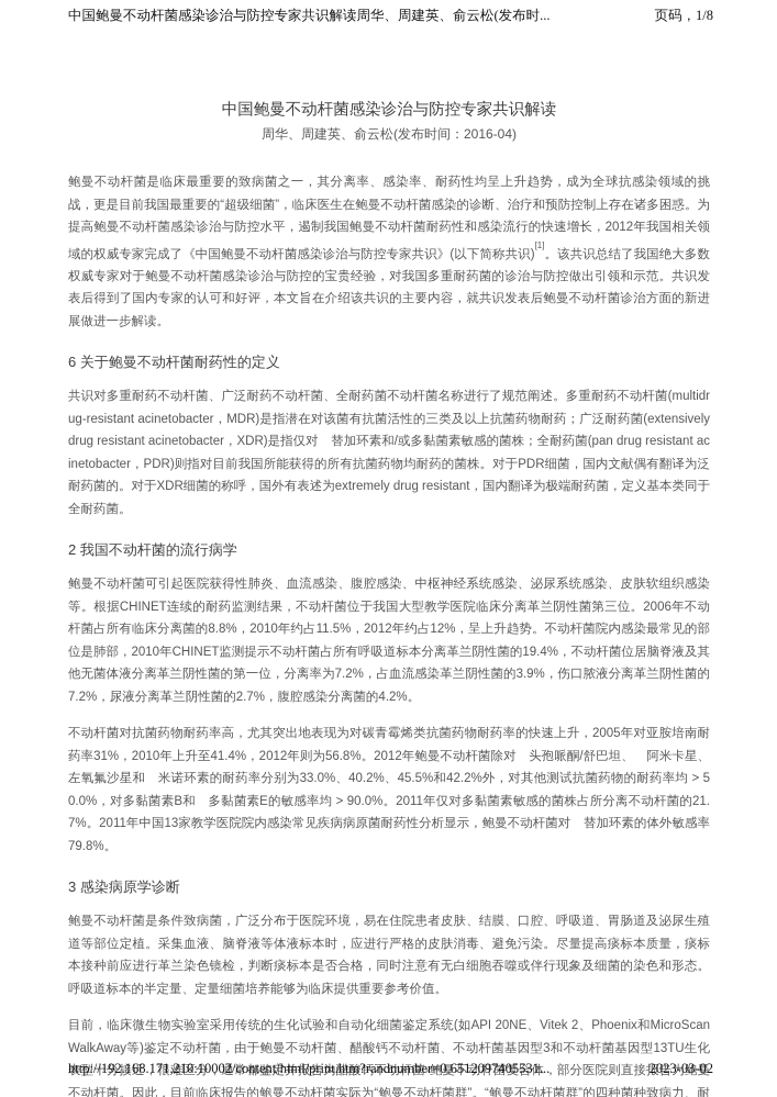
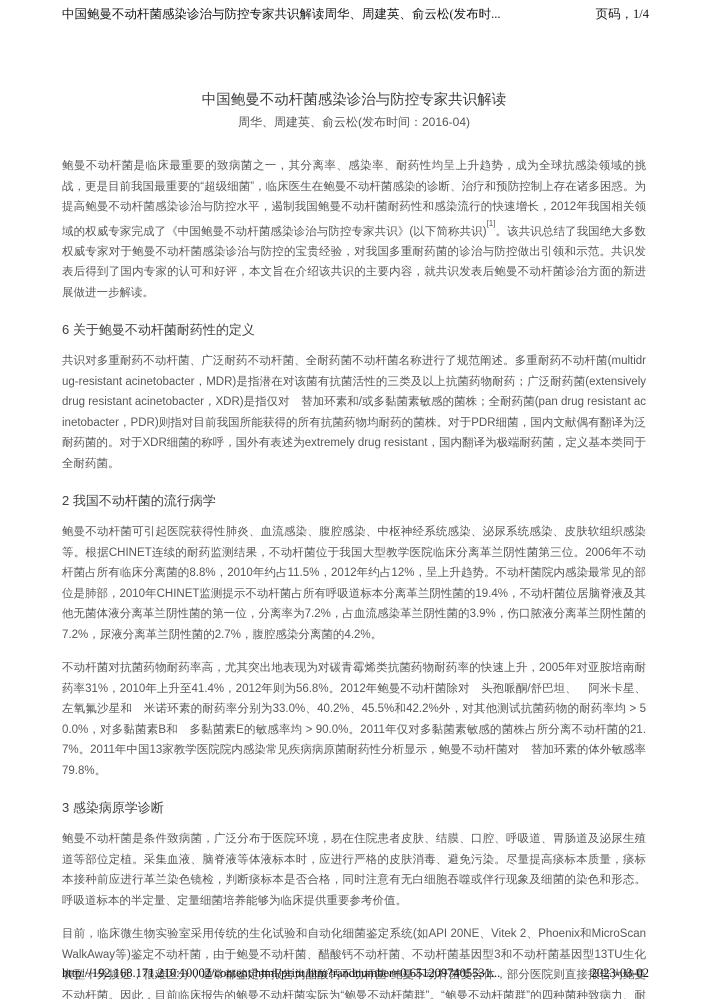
  中国鲍曼不动杆菌感染诊治与防控专家共识解读周华、周建英、俞云松(发布时...
- 页码，1/8
+ 页码，1/4
  中国鲍曼不动杆菌感染诊治与防控专家共识解读
  周华、周建英、俞云松(发布时间：2016-04)
  鲍曼不动杆菌是临床最重要的致病菌之一，其分离率、感染率、耐药性均呈上升趋势，成为全球抗感染领域的挑战，更是目前我国最重要的“超级细菌”，临床医生在鲍曼不动杆菌感染的诊断、治疗和预防控制上存在诸多困惑。为提高鲍曼不动杆菌感染诊治与防控水平，遏制我国鲍曼不动杆菌耐药性和感染流行的快速增长，2012年我国相关领域的权威专家完成了《中国鲍曼不动杆菌感染诊治与防控专家共识》(以下简称共识)[1]。该共识总结了我国绝大多数权威专家对于鲍曼不动杆菌感染诊治与防控的宝贵经验，对我国多重耐药菌的诊治与防控做出引领和示范。共识发表后得到了国内专家的认可和好评，本文旨在介绍该共识的主要内容，就共识发表后鲍曼不动杆菌诊治方面的新进展做进一步解读。
  6 关于鲍曼不动杆菌耐药性的定义
  共识对多重耐药不动杆菌、广泛耐药不动杆菌、全耐药菌不动杆菌名称进行了规范阐述。多重耐药不动杆菌(multidrug-resistant acinetobacter，MDR)是指潜在对该菌有抗菌活性的三类及以上抗菌药物耐药；广泛耐药菌(extensively drug resistant acinetobacter，XDR)是指仅对 替加环素和/或多黏菌素敏感的菌株；全耐药菌(pan drug resistant acinetobacter，PDR)则指对目前我国所能获得的所有抗菌药物均耐药的菌株。对于PDR细菌，国内文献偶有翻译为泛耐药菌的。对于XDR细菌的称呼，国外有表述为extremely drug resistant，国内翻译为极端耐药菌，定义基本类同于全耐药菌。
  2 我国不动杆菌的流行病学
  鲍曼不动杆菌可引起医院获得性肺炎、血流感染、腹腔感染、中枢神经系统感染、泌尿系统感染、皮肤软组织感染等。根据CHINET连续的耐药监测结果，不动杆菌位于我国大型教学医院临床分离革兰阴性菌第三位。2006年不动杆菌占所有临床分离菌的8.8%，2010年约占11.5%，2012年约占12%，呈上升趋势。不动杆菌院内感染最常见的部位是肺部，2010年CHINET监测提示不动杆菌占所有呼吸道标本分离革兰阴性菌的19.4%，不动杆菌位居脑脊液及其他无菌体液分离革兰阴性菌的第一位，分离率为7.2%，占血流感染革兰阴性菌的3.9%，伤口脓液分离革兰阴性菌的7.2%，尿液分离革兰阴性菌的2.7%，腹腔感染分离菌的4.2%。
  不动杆菌对抗菌药物耐药率高，尤其突出地表现为对碳青霉烯类抗菌药物耐药率的快速上升，2005年对亚胺培南耐药率31%，2010年上升至41.4%，2012年则为56.8%。2012年鲍曼不动杆菌除对 头孢哌酮/舒巴坦、 阿米卡星、 左氧氟沙星和 米诺环素的耐药率分别为33.0%、40.2%、45.5%和42.2%外，对其他测试抗菌药物的耐药率均 > 50.0%，对多黏菌素B和 多黏菌素E的敏感率均 > 90.0%。2011年仅对多黏菌素敏感的菌株占所分离不动杆菌的21.7%。2011年中国13家教学医院院内感染常见疾病病原菌耐药性分析显示，鲍曼不动杆菌对 替加环素的体外敏感率79.8%。
  3 感染病原学诊断
  鲍曼不动杆菌是条件致病菌，广泛分布于医院环境，易在住院患者皮肤、结膜、口腔、呼吸道、胃肠道及泌尿生殖道等部位定植。采集血液、脑脊液等体液标本时，应进行严格的皮肤消毒、避免污染。尽量提高痰标本质量，痰标本接种前应进行革兰染色镜检，判断痰标本是否合格，同时注意有无白细胞吞噬或伴行现象及细菌的染色和形态。呼吸道标本的半定量、定量细菌培养能够为临床提供重要参考价值。
  目前，临床微生物实验室采用传统的生化试验和自动化细菌鉴定系统(如API 20NE、Vitek 2、Phoenix和MicroScan WalkAway等)鉴定不动杆菌，由于鲍曼不动杆菌、醋酸钙不动杆菌、不动杆菌基因型3和不动杆菌基因型13TU生化表型十分接近，很难区分，通常都鉴定并报告为醋酸钙不动杆菌-鲍曼不动杆菌复合体，部分医院则直接报告为鲍曼不动杆菌。因此，目前临床报告的鲍曼不动杆菌实际为“鲍曼不动杆菌群”。“鲍曼不动杆菌群”的四种菌种致病力、耐
  http://192.168.171.210:10002/content/html/print.htm?randnumber=0.6512097405531...
  2023-03-02
